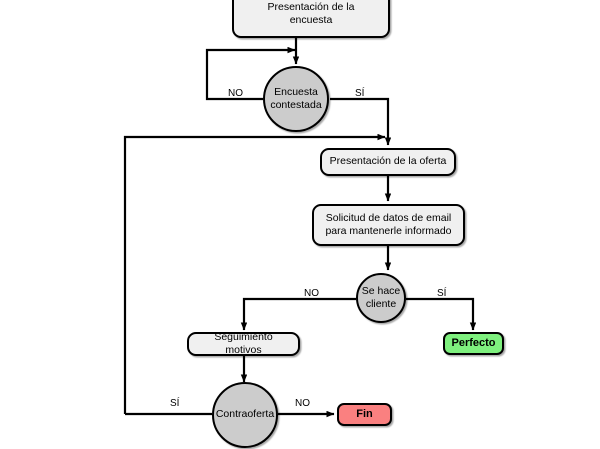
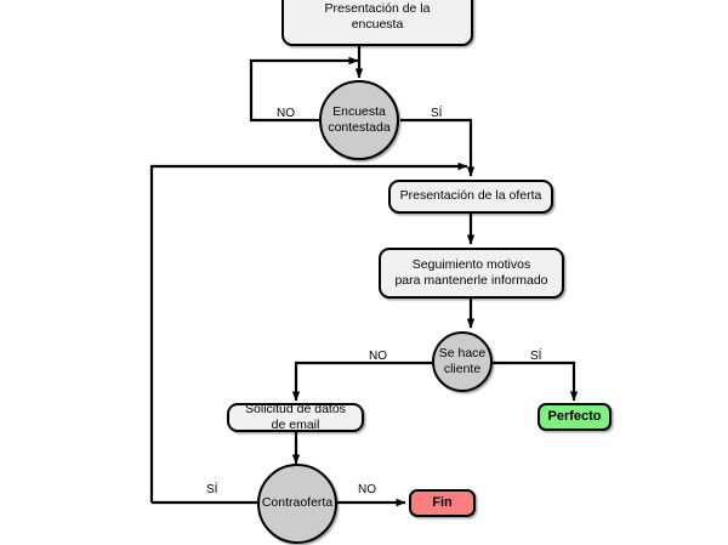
  Presentación de la
  encuesta
  Encuesta
  contestada
  Presentación de la oferta
- Solicitud de datos de email
+ Seguimiento motivos
  para mantenerle informado
  Se hace
  cliente
  Perfecto
- Seguimiento motivos
+ Solicitud de datos de email
  Contraoferta
  Fin
  NO
  SÍ
  NO
  SÍ
  SÍ
  NO
